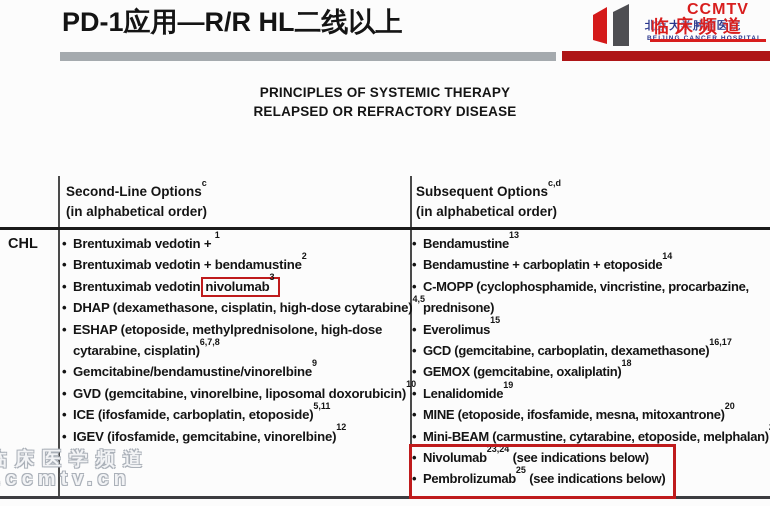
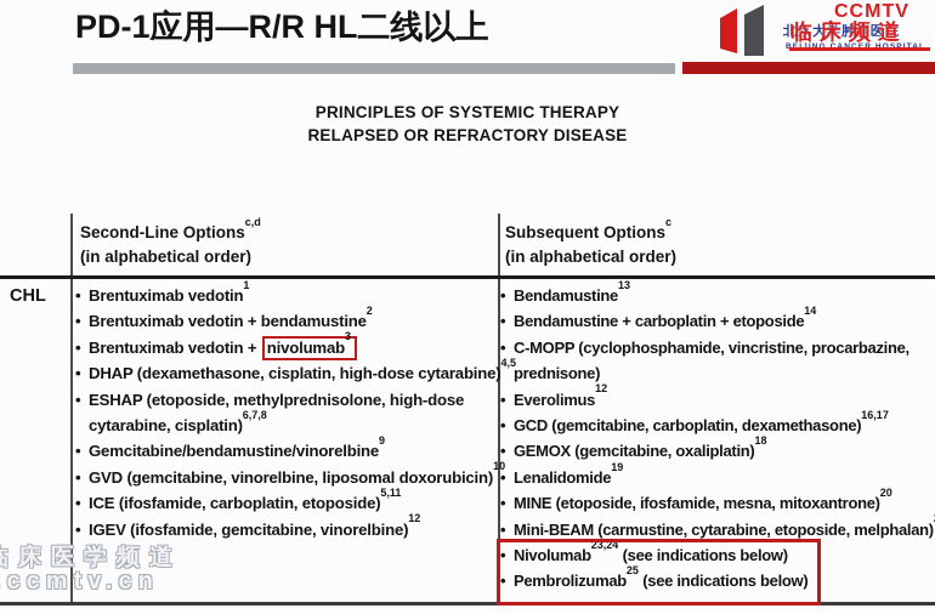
  PD-1应用—R/R HL二线以上
  北京大学肿瘤医院
  CCMTV
  临床频道
  PRINCIPLES OF SYSTEMIC THERAPY
  RELAPSED OR REFRACTORY DISEASE
- Second-Line Optionsc
+ Second-Line Optionsc,d
  (in alphabetical order)
- Subsequent Optionsc,d
+ Subsequent Optionsc
  (in alphabetical order)
  CHL
  •
- Brentuximab vedotin + 1
+ Brentuximab vedotin1
  •
  Brentuximab vedotin + bendamustine2
  •
- Brentuximab vedotin nivolumab3
+ Brentuximab vedotin + nivolumab3
  •
  DHAP (dexamethasone, cisplatin, high-dose cytarabine)4,5
  •
  ESHAP (etoposide, methylprednisolone, high-dose
  cytarabine, cisplatin)6,7,8
  •
  Gemcitabine/bendamustine/vinorelbine9
  •
  GVD (gemcitabine, vinorelbine, liposomal doxorubicin)10
  •
  ICE (ifosfamide, carboplatin, etoposide)5,11
  •
  IGEV (ifosfamide, gemcitabine, vinorelbine)12
  •
  Bendamustine13
  •
  Bendamustine + carboplatin + etoposide14
  •
  C-MOPP (cyclophosphamide, vincristine, procarbazine,
  prednisone)
  •
- Everolimus15
+ Everolimus12
  •
  GCD (gemcitabine, carboplatin, dexamethasone)16,17
  •
  GEMOX (gemcitabine, oxaliplatin)18
  •
  Lenalidomide19
  •
  MINE (etoposide, ifosfamide, mesna, mitoxantrone)20
  •
  Mini-BEAM (carmustine, cytarabine, etoposide, melphalan)
  •
  Nivolumab23,24 (see indications below)
  •
  Pembrolizumab25 (see indications below)
  临床医学频道
  .ccmtv.cn
